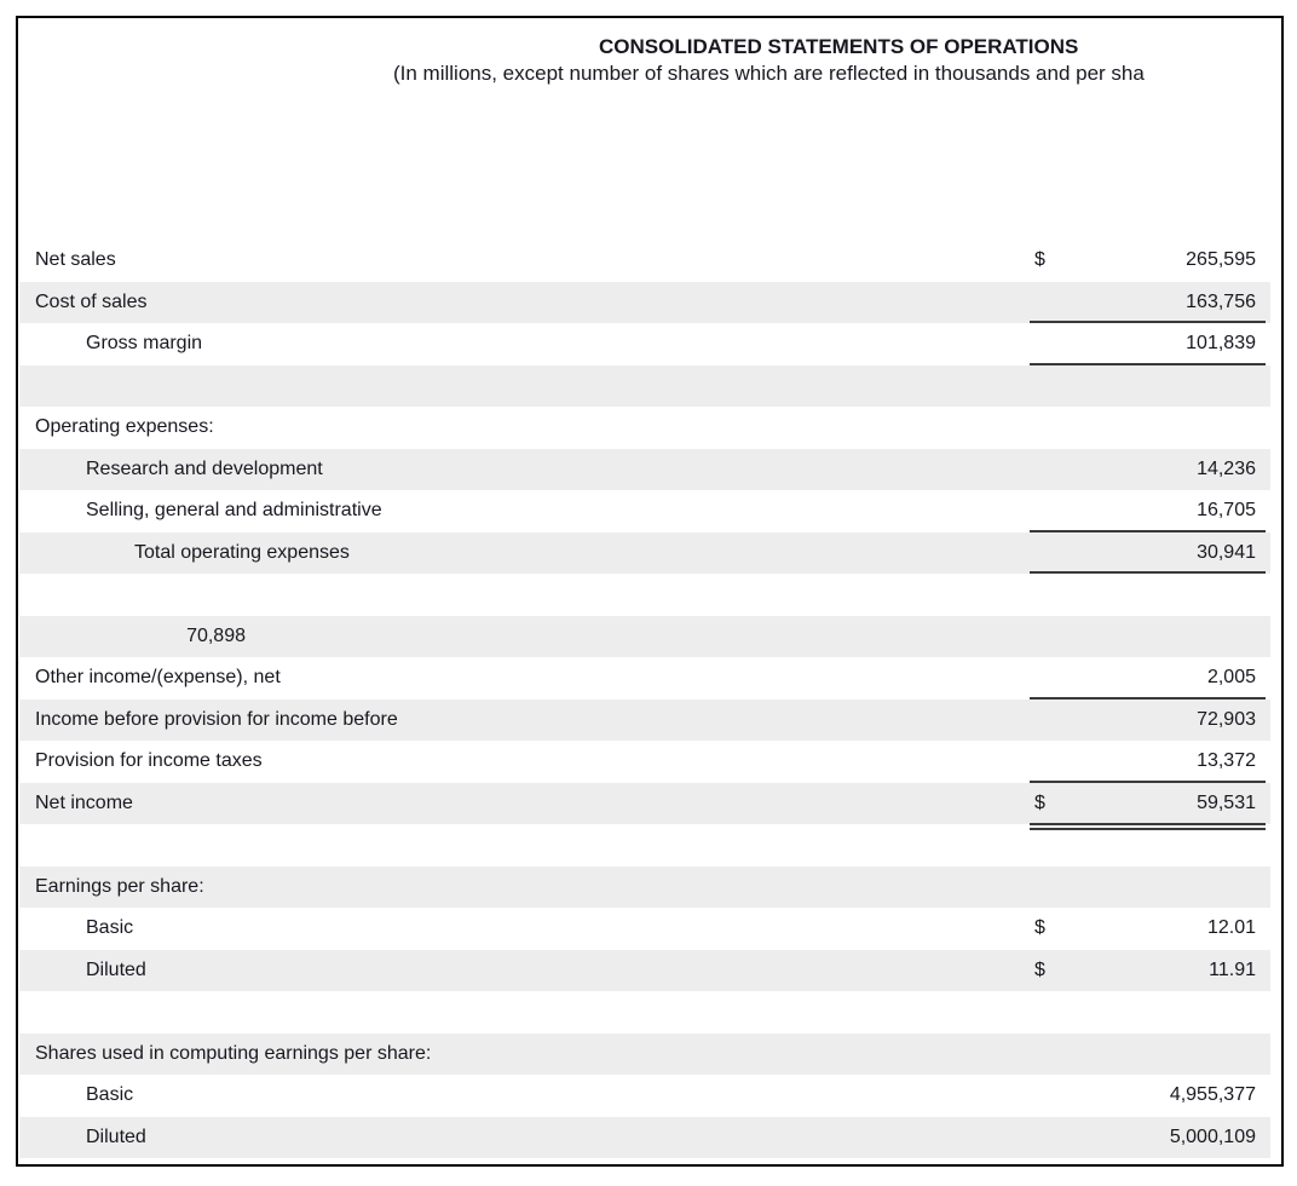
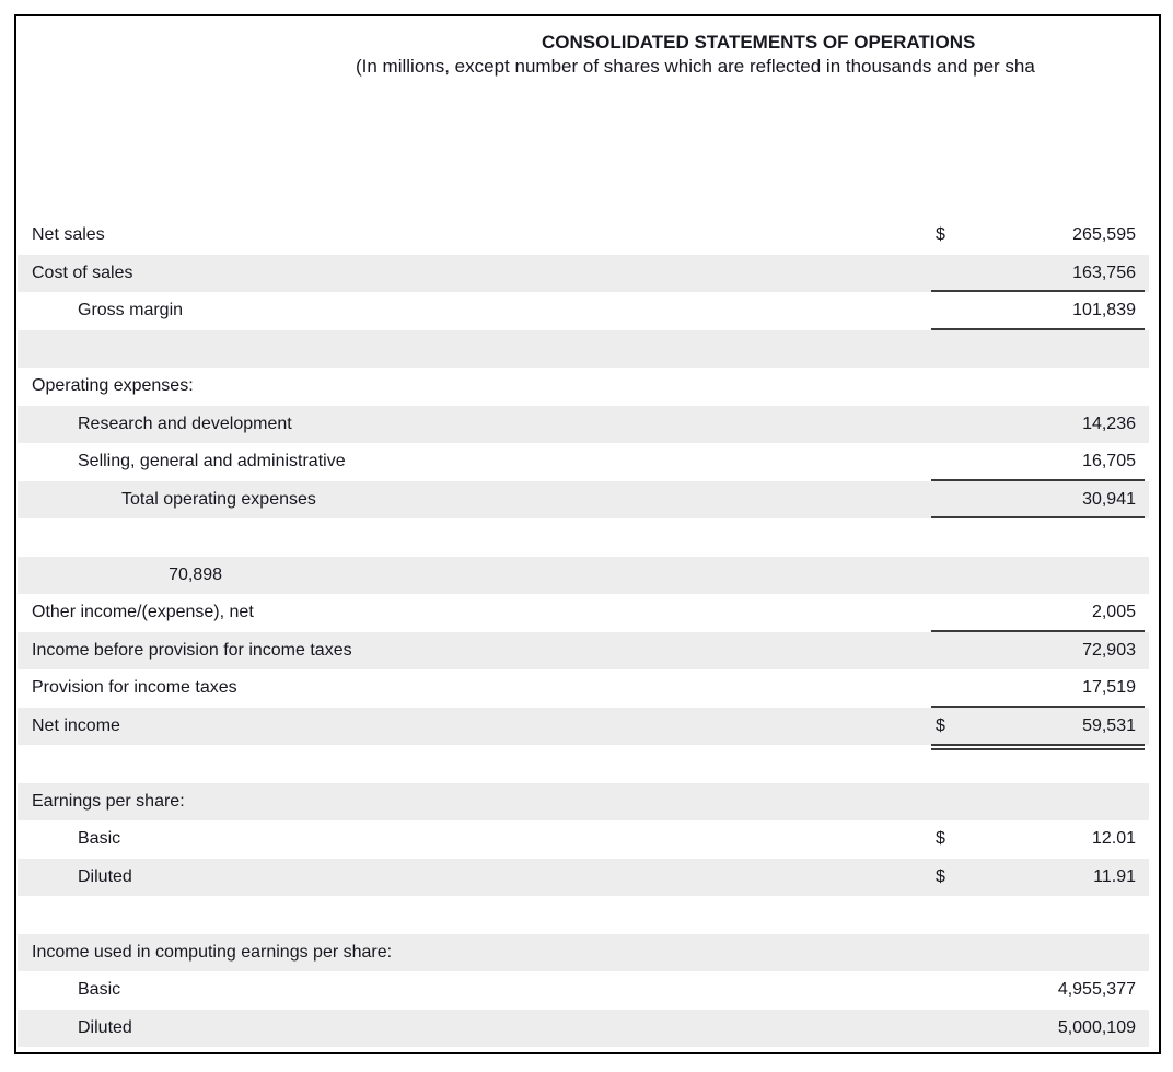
  CONSOLIDATED STATEMENTS OF OPERATIONS
  (In millions, except number of shares which are reflected in thousands and per sha
  Net sales
  $
  265,595
  Cost of sales
  163,756
  Gross margin
  101,839
  Operating expenses:
  Research and development
  14,236
  Selling, general and administrative
  16,705
  Total operating expenses
  30,941
  70,898
  Other income/(expense), net
  2,005
- Income before provision for income before
+ Income before provision for income taxes
  72,903
  Provision for income taxes
- 13,372
+ 17,519
  Net income
  $
  59,531
  Earnings per share:
  Basic
  $
  12.01
  Diluted
  $
  11.91
- Shares used in computing earnings per share:
+ Income used in computing earnings per share:
  Basic
  4,955,377
  Diluted
  5,000,109
